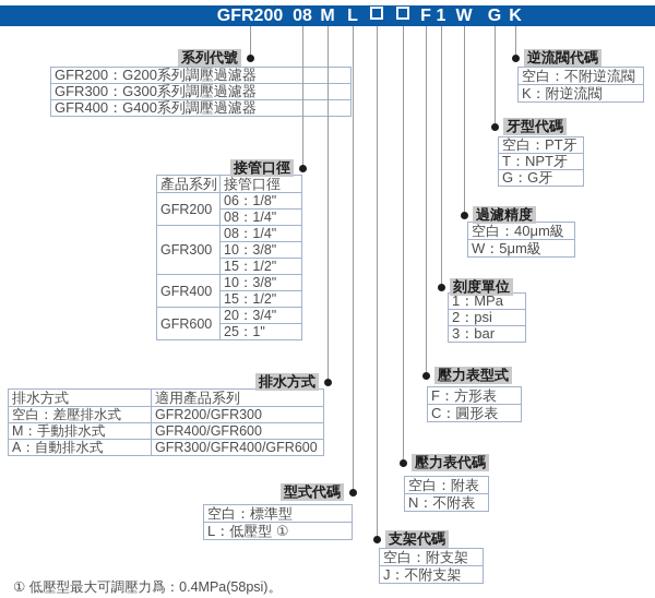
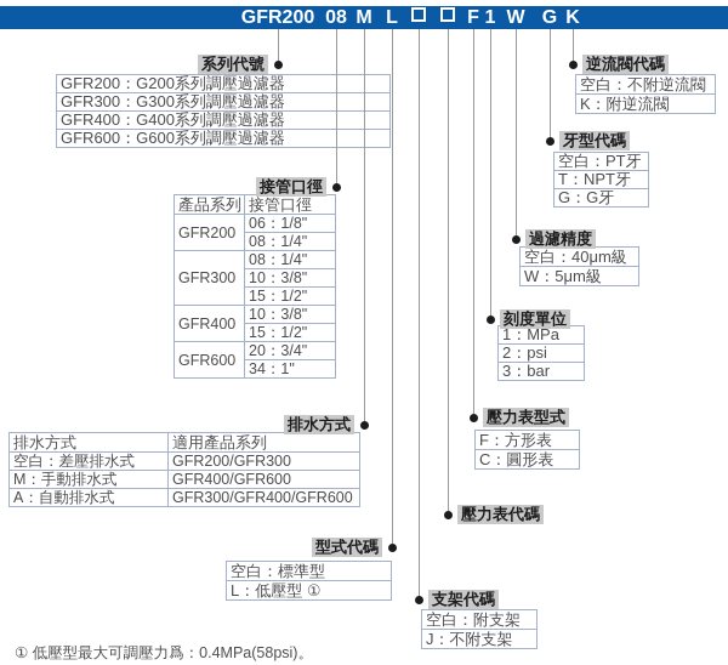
  GFR200
  08
  M
  L
  F
  1
  W
  G
  K
  GFR200：G200系列調壓過濾器
  GFR300：G300系列調壓過濾器
  GFR400：G400系列調壓過濾器
+ GFR600：G600系列調壓過濾器
  產品系列	接管口徑
  GFR200	06：1/8"
  08：1/4"
  GFR300	08：1/4"
  10：3/8"
  15：1/2"
  GFR400	10：3/8"
  15：1/2"
  GFR600	20：3/4"
- 25：1"
+ 34：1"
  排水方式	適用產品系列
  空白：差壓排水式	GFR200/GFR300
  M：手動排水式	GFR400/GFR600
  A：自動排水式	GFR300/GFR400/GFR600
  空白：標準型
  L：低壓型 ①
  空白：附支架
  J：不附支架
- 空白：附表
- N：不附表
  F：方形表
  C：圓形表
  1：MPa
  2：psi
  3：bar
  空白：40μm級
  W：5μm級
  空白：PT牙
  T：NPT牙
  G：G牙
  空白：不附逆流閥
  K：附逆流閥
  系列代號
  接管口徑
  排水方式
  型式代碼
  支架代碼
  壓力表代碼
  壓力表型式
  刻度單位
  過濾精度
  牙型代碼
  逆流閥代碼
  ① 低壓型最大可調壓力爲：0.4MPa(58psi)。
